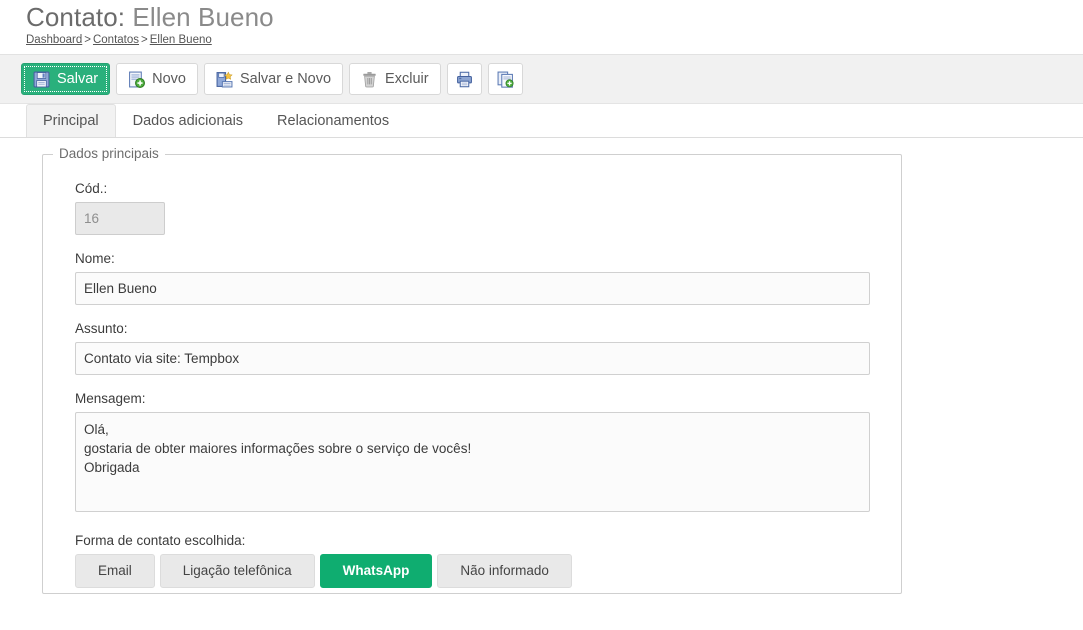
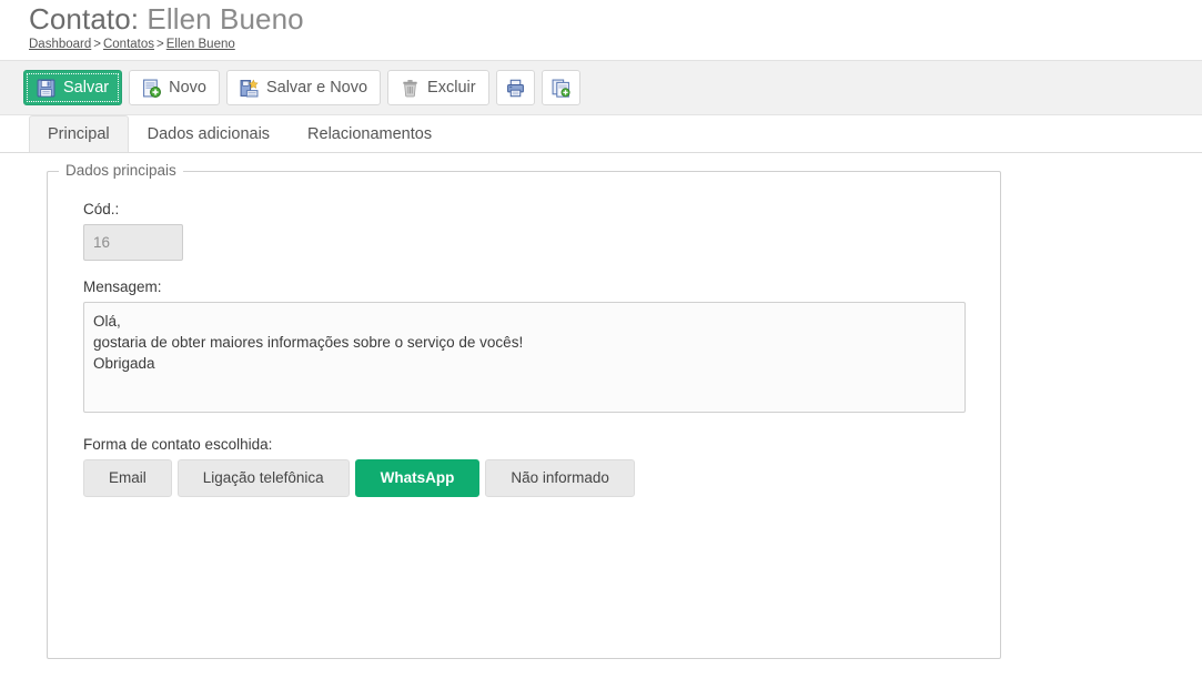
  Contato: Ellen Bueno
  Dashboard > Contatos > Ellen Bueno
  Salvar
  Novo
  Salvar e Novo
  Excluir
  Principal
  Dados adicionais
  Relacionamentos
  Dados principais
  Cód.:
  16
- Nome:
- Ellen Bueno
- Assunto:
- Contato via site: Tempbox
  Mensagem:
  Olá,
  gostaria de obter maiores informações sobre o serviço de vocês!
  Obrigada
  Forma de contato escolhida:
  Email
  Ligação telefônica
  WhatsApp
  Não informado
